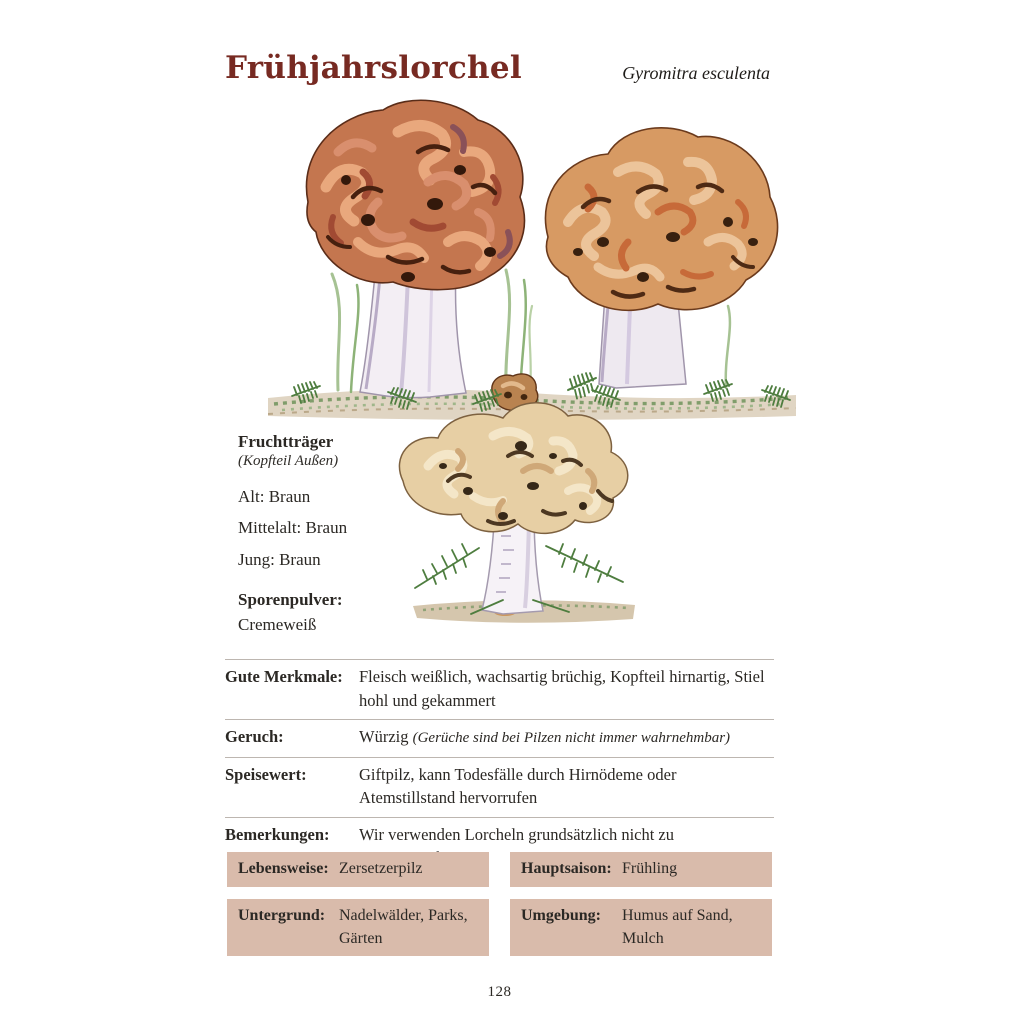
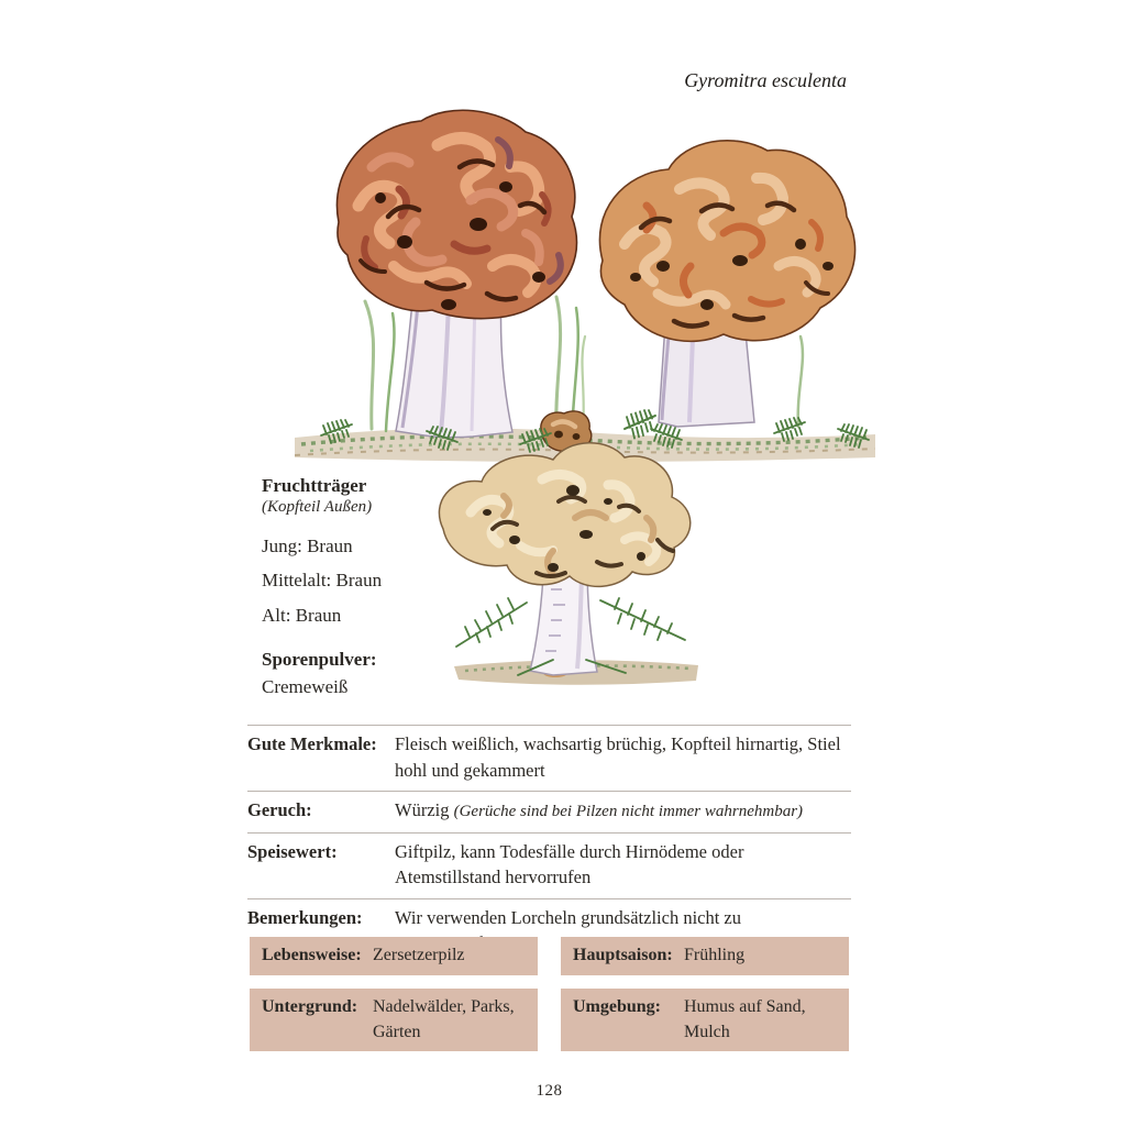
- Frühjahrslorchel
  Gyromitra esculenta
  Fruchtträger
  (Kopfteil Außen)
- Alt: Braun
+ Jung: Braun
  Mittelalt: Braun
- Jung: Braun
+ Alt: Braun
  Sporenpulver:
  Cremeweiß
  Gute Merkmale:
  Fleisch weißlich, wachsartig brüchig, Kopfteil hirnartig, Stiel hohl und gekammert
  Geruch:
  Würzig (Gerüche sind bei Pilzen nicht immer wahrnehmbar)
  Speisewert:
  Giftpilz, kann Todesfälle durch Hirnödeme oder Atemstillstand hervorrufen
  Bemerkungen:
  Wir verwenden Lorcheln grundsätzlich nicht zu
  Lebensweise:
  Zersetzerpilz
  Hauptsaison:
  Frühling
  Untergrund:
  Nadelwälder, Parks, Gärten
  Umgebung:
  Humus auf Sand, Mulch
  128
